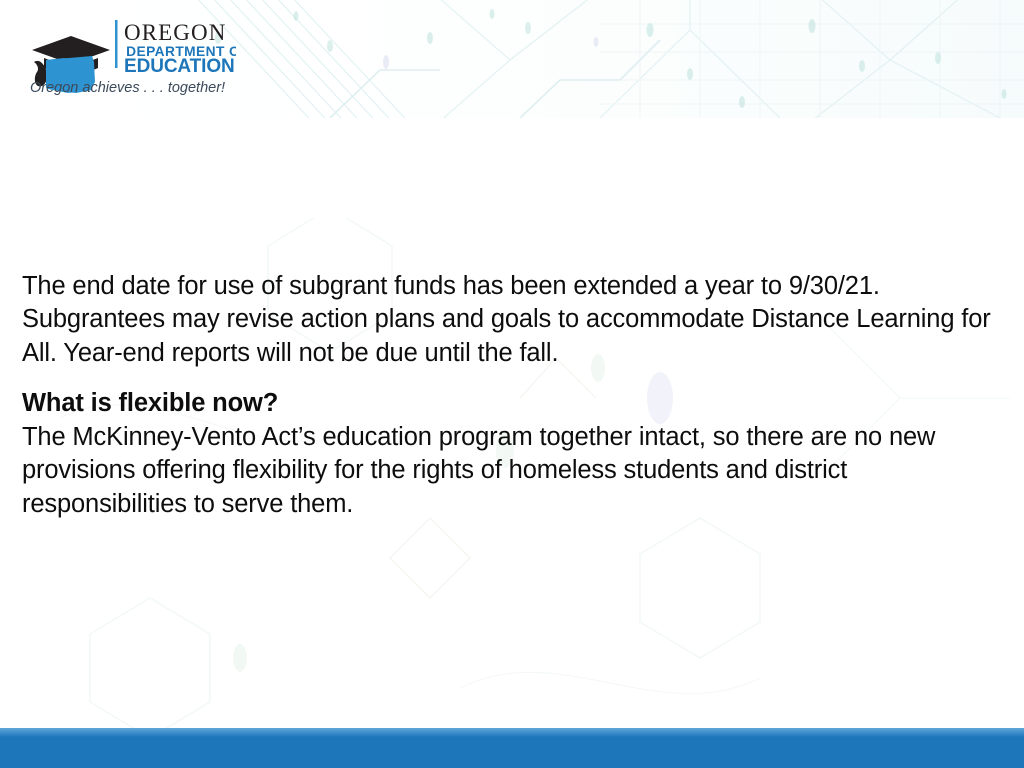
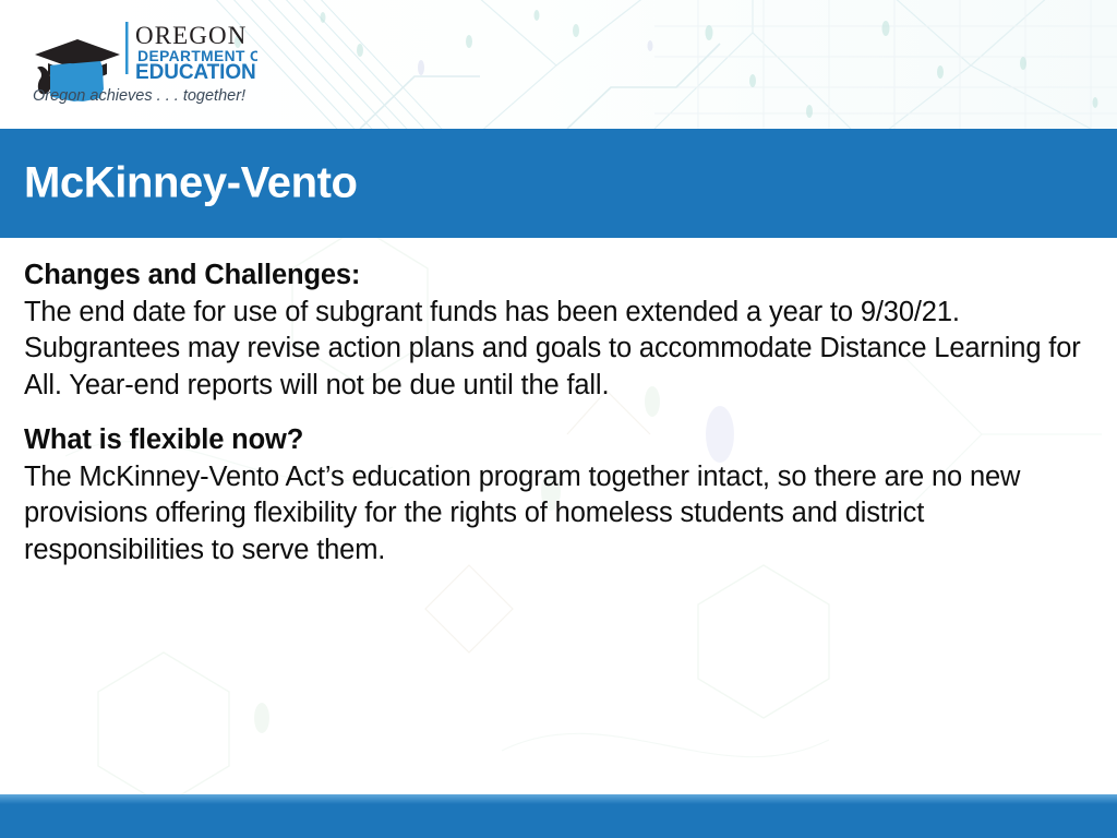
  OREGON
  DEPARTMENT O
  EDUCATION
  Oregon achieves . . . together!
+ McKinney-Vento
+ Changes and Challenges:
  The end date for use of subgrant funds has been extended a year to 9/30/21. Subgrantees may revise action plans and goals to accommodate Distance Learning for All. Year-end reports will not be due until the fall.
  What is flexible now?
  The McKinney-Vento Act’s education program together intact, so there are no new provisions offering flexibility for the rights of homeless students and district responsibilities to serve them.
